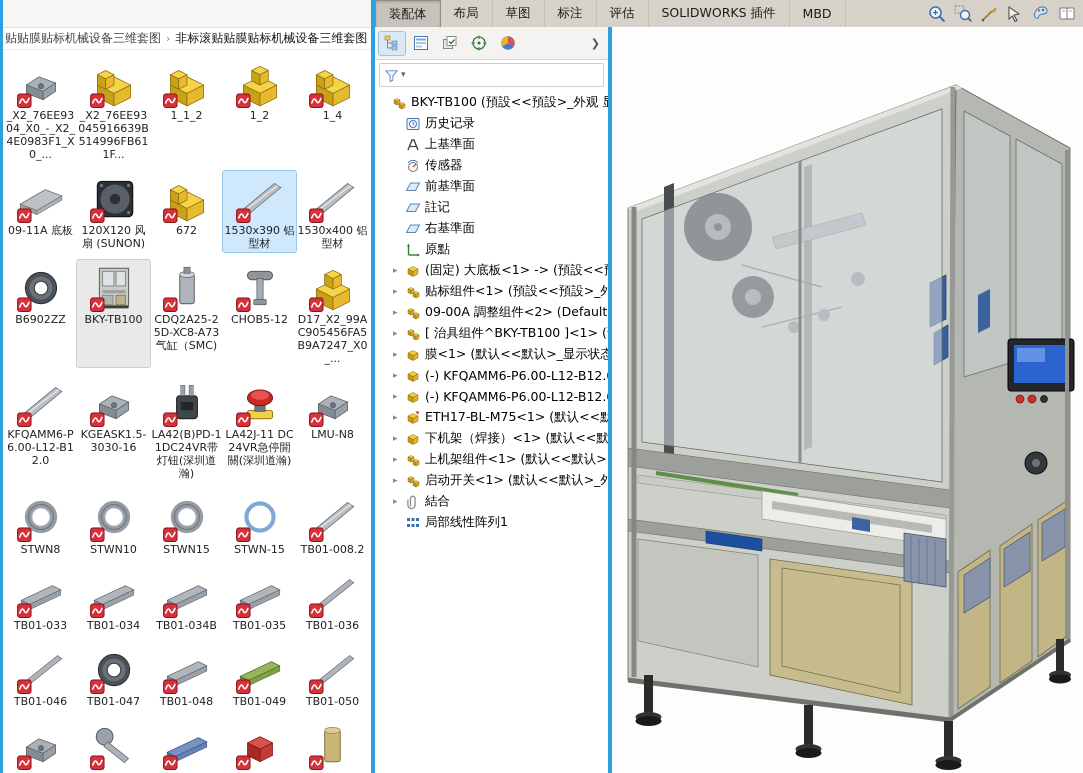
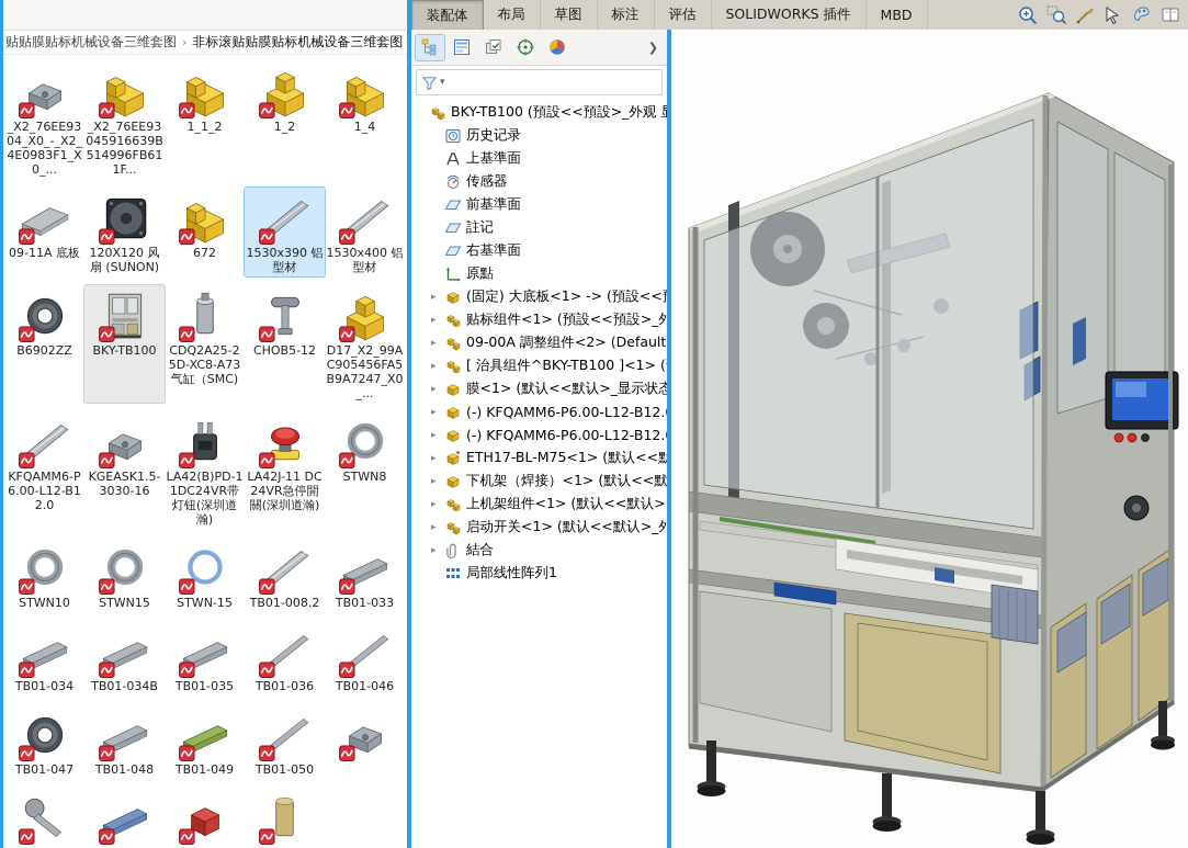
  贴贴膜贴标机械设备三维套图
  ›
  非标滚贴贴膜贴标机械设备三维套图
  _X2_76EE9304_X0_-_X2_4E0983F1_X0_...
  _X2_76EE93045916639B514996FB611F...
  1_1_2
  1_2
  1_4
  09-11A 底板
  120X120 风扇 (SUNON)
  672
  1530x390 铝型材
  1530x400 铝型材
  B6902ZZ
  BKY-TB100
  CDQ2A25-25D-XC8-A73气缸（SMC)
  CHOB5-12
  D17_X2_99AC905456FA5B9A7247_X0_...
  KFQAMM6-P6.00-L12-B12.0
  KGEASK1.5-3030-16
  LA42(B)PD-11DC24VR带灯钮(深圳道瀚)
  LA42J-11 DC24VR急停開關(深圳道瀚)
- LMU-N8
  STWN8
  STWN10
  STWN15
  STWN-15
  TB01-008.2
  TB01-033
  TB01-034
  TB01-034B
  TB01-035
  TB01-036
  TB01-046
  TB01-047
  TB01-048
  TB01-049
  TB01-050
  装配体
  布局
  草图
  标注
  评估
  SOLIDWORKS 插件
  MBD
  ❯
  ▾
  BKY-TB100 (預設<<預設>_外观
  历史记录
  上基準面
  传感器
  前基準面
  註记
  右基準面
  原點
  ▸
  (固定) 大底板<1> -> (預設<<
  ▸
  贴标组件<1> (預設<<預設>_外
  ▸
  09-00A 調整组件<2> (Default
  ▸
  [ 治具组件^BKY-TB100 ]<1> (
  ▸
  膜<1> (默认<<默认>_显示状态
  ▸
  (-) KFQAMM6-P6.00-L12-B12.
  ▸
  (-) KFQAMM6-P6.00-L12-B12.
  ▸
  ETH17-BL-M75<1> (默认<<默
  ▸
  下机架（焊接）<1> (默认<<默
  ▸
  上机架组件<1> (默认<<默认>
  ▸
  启动开关<1> (默认<<默认>_外
  ▸
  結合
  局部线性阵列1
